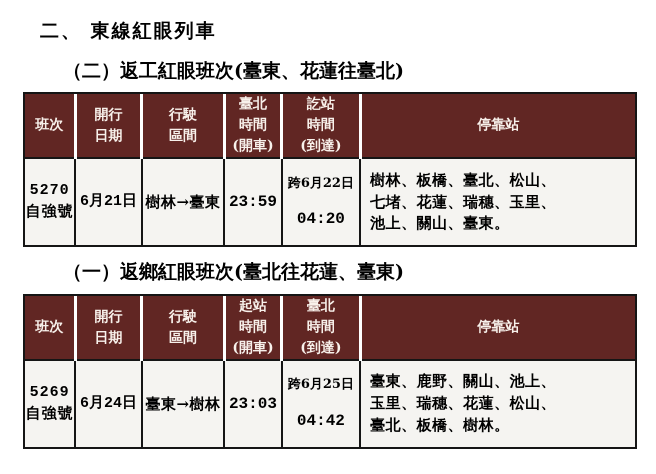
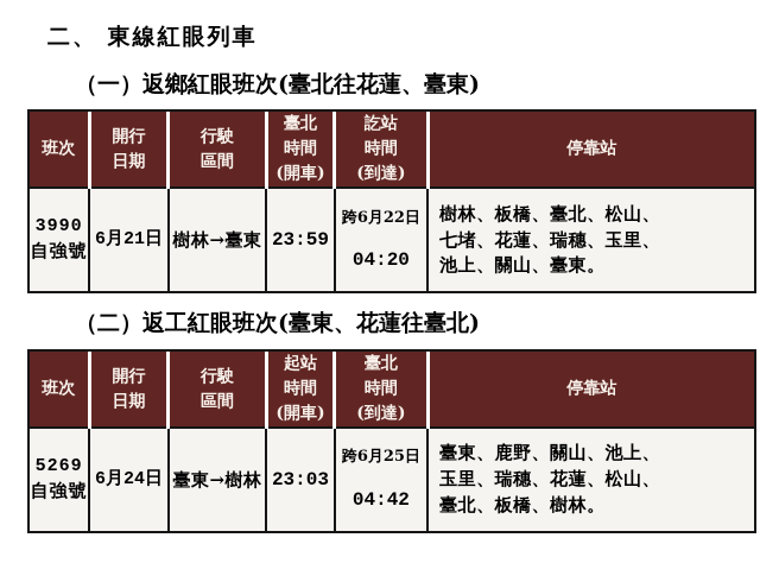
  二、 東線紅眼列車
- （二）返工紅眼班次(臺東、花蓮往臺北)
+ （一）返鄉紅眼班次(臺北往花蓮、臺東)
  班次	開行 日期	行駛 區間	臺北 時間 (開車)	訖站 時間 (到達)	停靠站
- 5270 自強號	6月21日	樹林→臺東	23:59	跨6月22日 04:20	樹林、板橋、臺北、松山、 七堵、花蓮、瑞穗、玉里、 池上、關山、臺東。
+ 3990 自強號	6月21日	樹林→臺東	23:59	跨6月22日 04:20	樹林、板橋、臺北、松山、 七堵、花蓮、瑞穗、玉里、 池上、關山、臺東。
- （一）返鄉紅眼班次(臺北往花蓮、臺東)
+ （二）返工紅眼班次(臺東、花蓮往臺北)
  班次	開行 日期	行駛 區間	起站 時間 (開車)	臺北 時間 (到達)	停靠站
  5269 自強號	6月24日	臺東→樹林	23:03	跨6月25日 04:42	臺東、鹿野、關山、池上、 玉里、瑞穗、花蓮、松山、 臺北、板橋、樹林。
